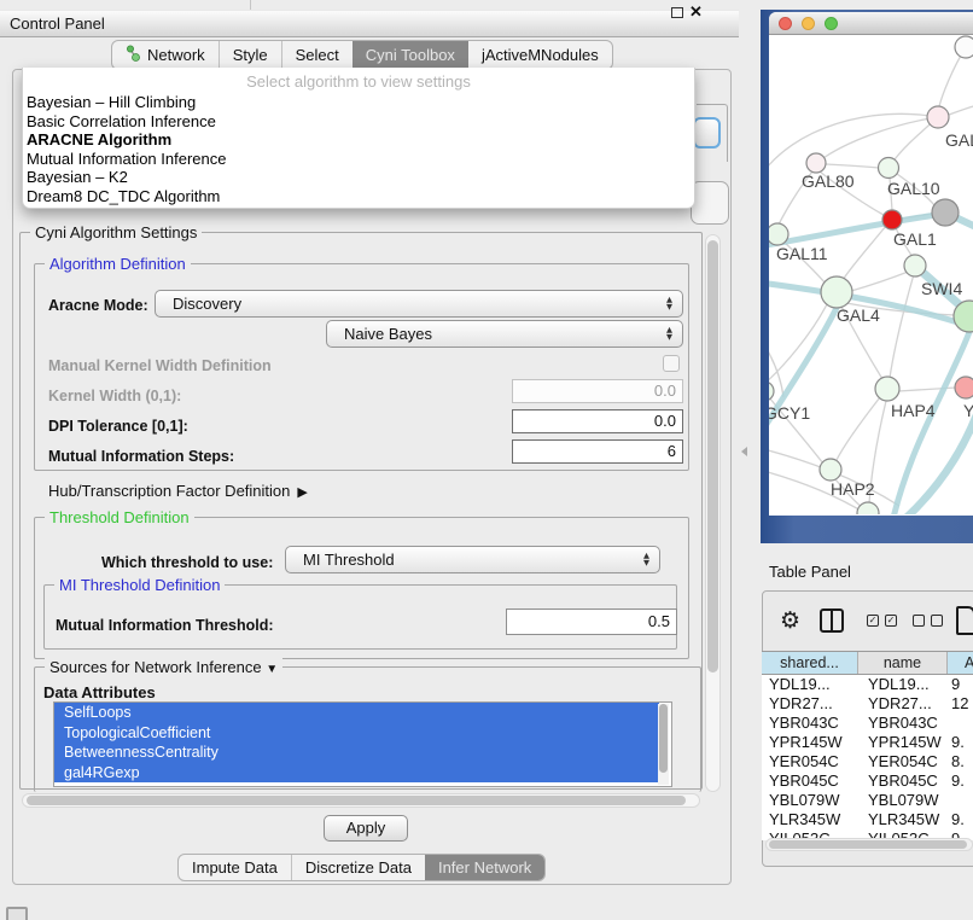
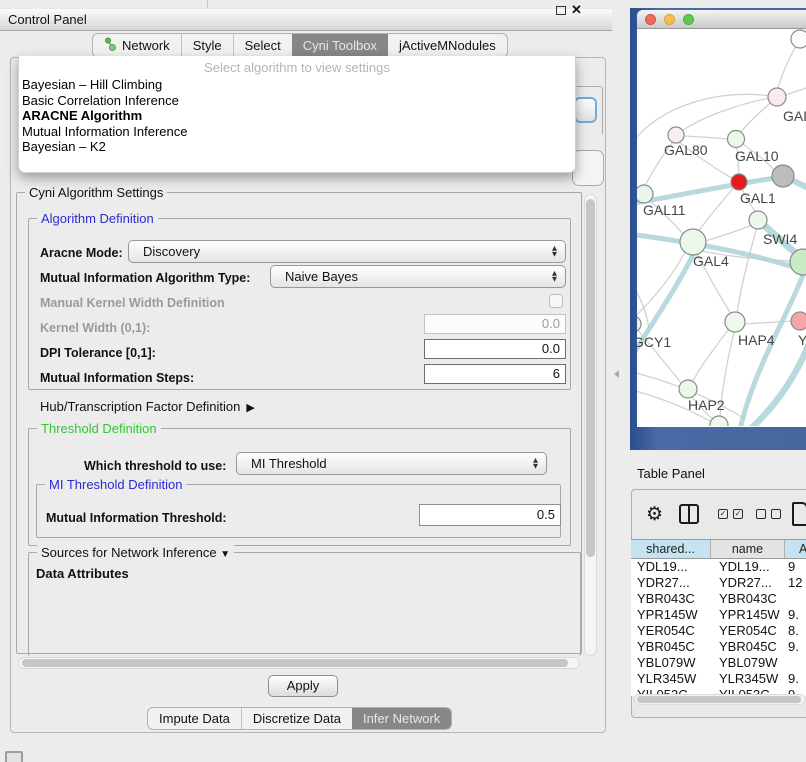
  Control Panel
  ✕
  Network
  Style
  Select
  Cyni Toolbox
  jActiveMNodules
  Select algorithm to view settings
  Bayesian – Hill Climbing
  Basic Correlation Inference
  ARACNE Algorithm
  Mutual Information Inference
  Bayesian – K2
- Dream8 DC_TDC Algorithm
  Cyni Algorithm Settings
  Algorithm Definition
  Aracne Mode:
  Discovery
  ▲
  ▼
+ Mutual Information Algorithm Type:
  Naive Bayes
  ▲
  ▼
  Manual Kernel Width Definition
  Kernel Width (0,1):
  0.0
  DPI Tolerance [0,1]:
  0.0
  Mutual Information Steps:
  6
  Hub/Transcription Factor Definition ▶
  Threshold Definition
  Which threshold to use:
  MI Threshold
  ▲
  ▼
  MI Threshold Definition
  Mutual Information Threshold:
  0.5
  Sources for Network Inference ▼
  Data Attributes
- SelfLoops
- TopologicalCoefficient
- BetweennessCentrality
- gal4RGexp
  Apply
  Impute Data
  Discretize Data
  Infer Network
  GAL80
  GAL10
  GAL1
  GAL11
  SWI4
  GAL4
  GCY1
  HAP4
  Y
  HAP2
  Table Panel
  ⚙
  ✓
  ✓
  shared...
  name
  A
  YDL19...
  YDL19...
  9
  YDR27...
  YDR27...
  12
  YBR043C
  YBR043C
  YPR145W
  YPR145W
  9.
  YER054C
  YER054C
  8.
  YBR045C
  YBR045C
  9.
  YBL079W
  YBL079W
  YLR345W
  YLR345W
  9.
